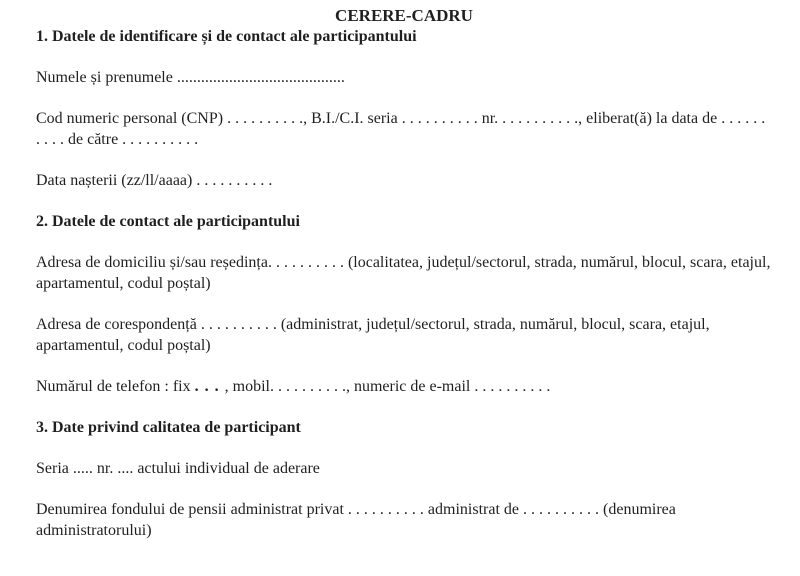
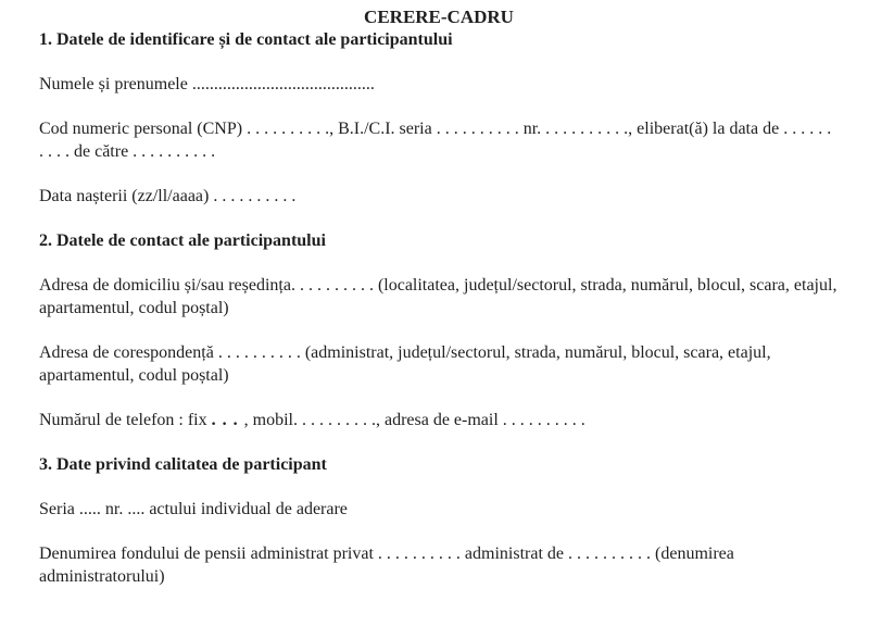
  CERERE-CADRU
  1. Datele de identificare și de contact ale participantului
  Numele și prenumele ..........................................
  Cod numeric personal (CNP) . . . . . . . . . ., B.I./C.I. seria . . . . . . . . . . nr. . . . . . . . . . ., eliberat(ă) la data de . . . . . . . . . . de către . . . . . . . . . .
  Data nașterii (zz/ll/aaaa) . . . . . . . . . .
  2. Datele de contact ale participantului
  Adresa de domiciliu și/sau reședința. . . . . . . . . . (localitatea, județul/sectorul, strada, numărul, blocul, scara, etajul, apartamentul, codul poștal)
  Adresa de corespondență . . . . . . . . . . (administrat, județul/sectorul, strada, numărul, blocul, scara, etajul, apartamentul, codul poștal)
- Numărul de telefon : fix . . . , mobil. . . . . . . . . ., numeric de e-mail . . . . . . . . . .
+ Numărul de telefon : fix . . . , mobil. . . . . . . . . ., adresa de e-mail . . . . . . . . . .
  3. Date privind calitatea de participant
  Seria ..... nr. .... actului individual de aderare
  Denumirea fondului de pensii administrat privat . . . . . . . . . . administrat de . . . . . . . . . . (denumirea administratorului)
